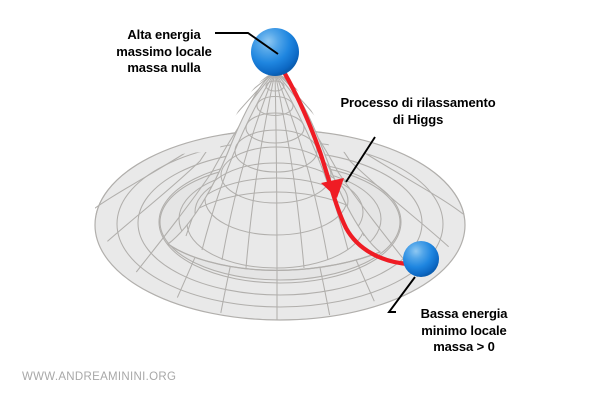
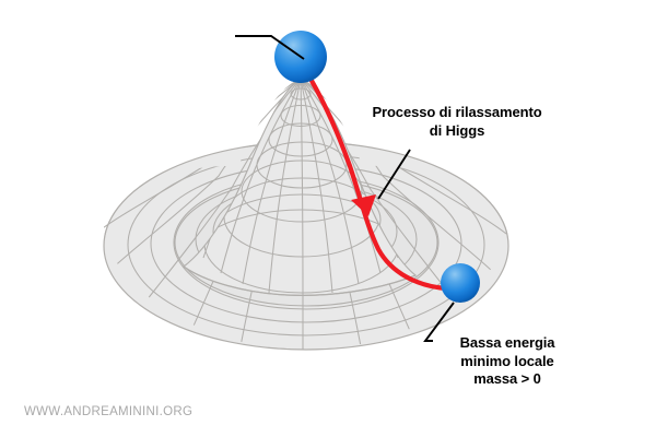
- Alta energia
- massimo locale
- massa nulla
  Processo di rilassamento
  di Higgs
  Bassa energia
  minimo locale
  massa > 0
  WWW.ANDREAMININI.ORG
